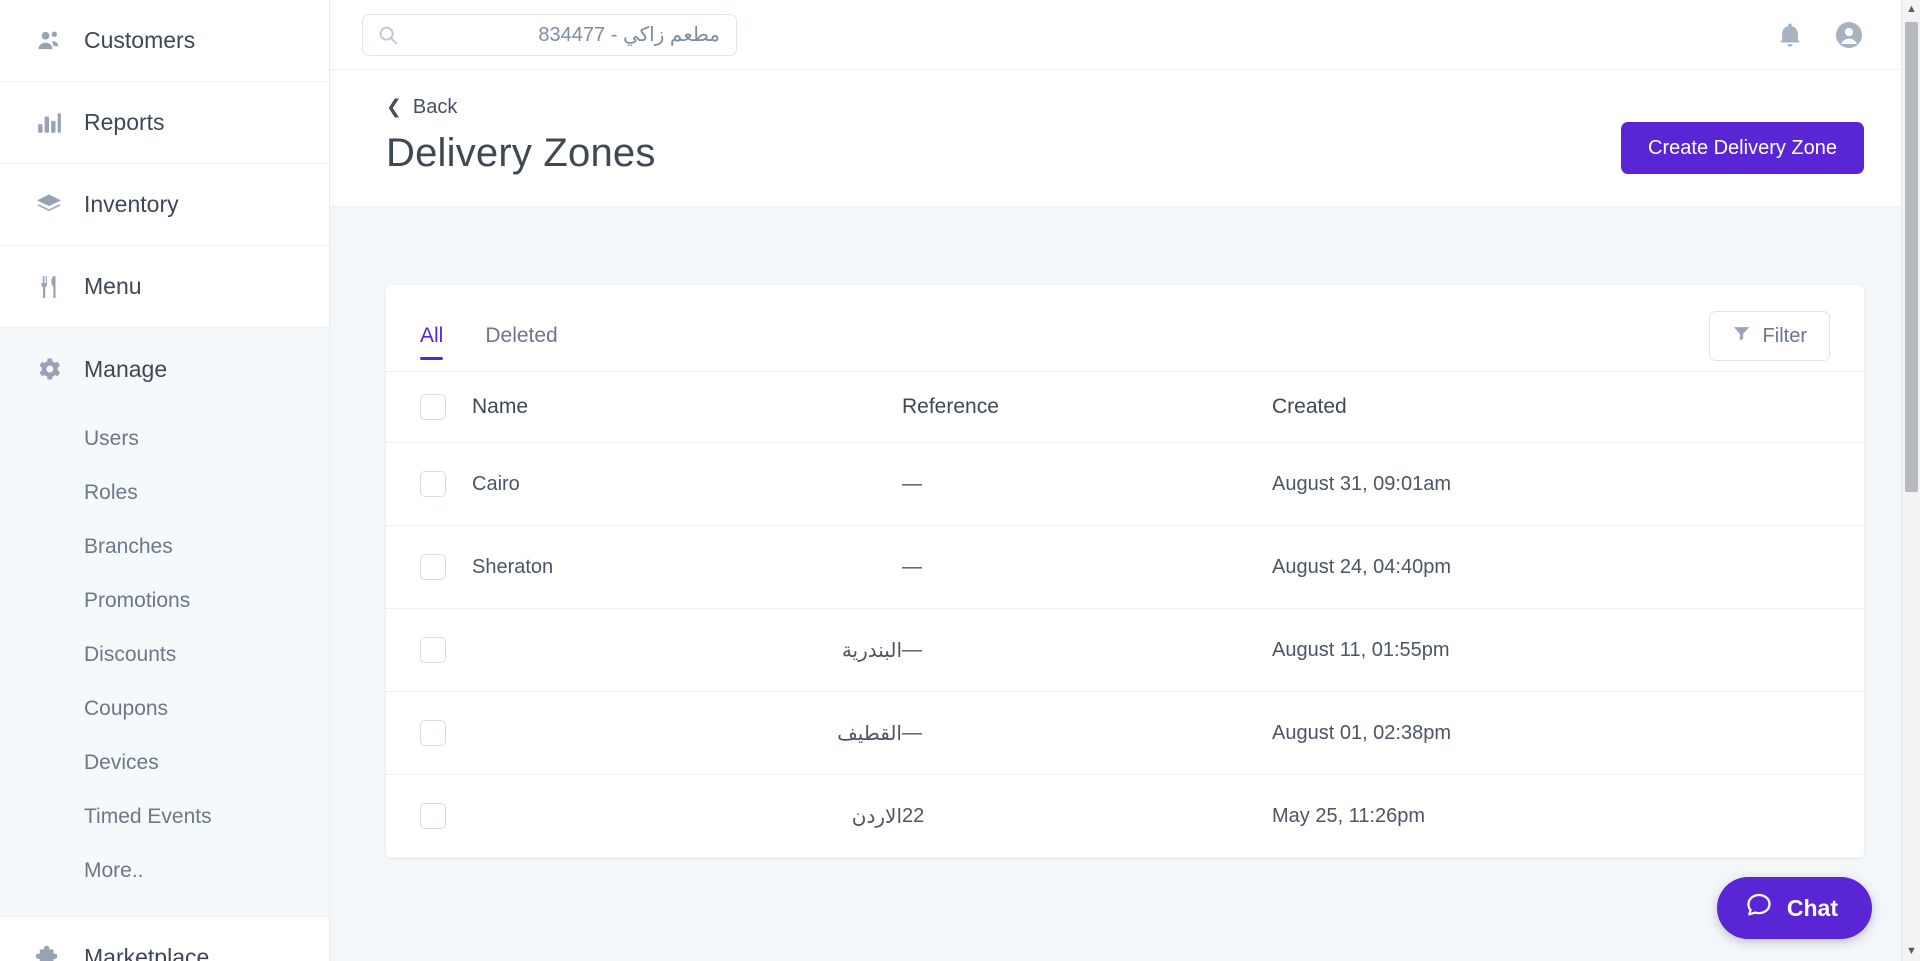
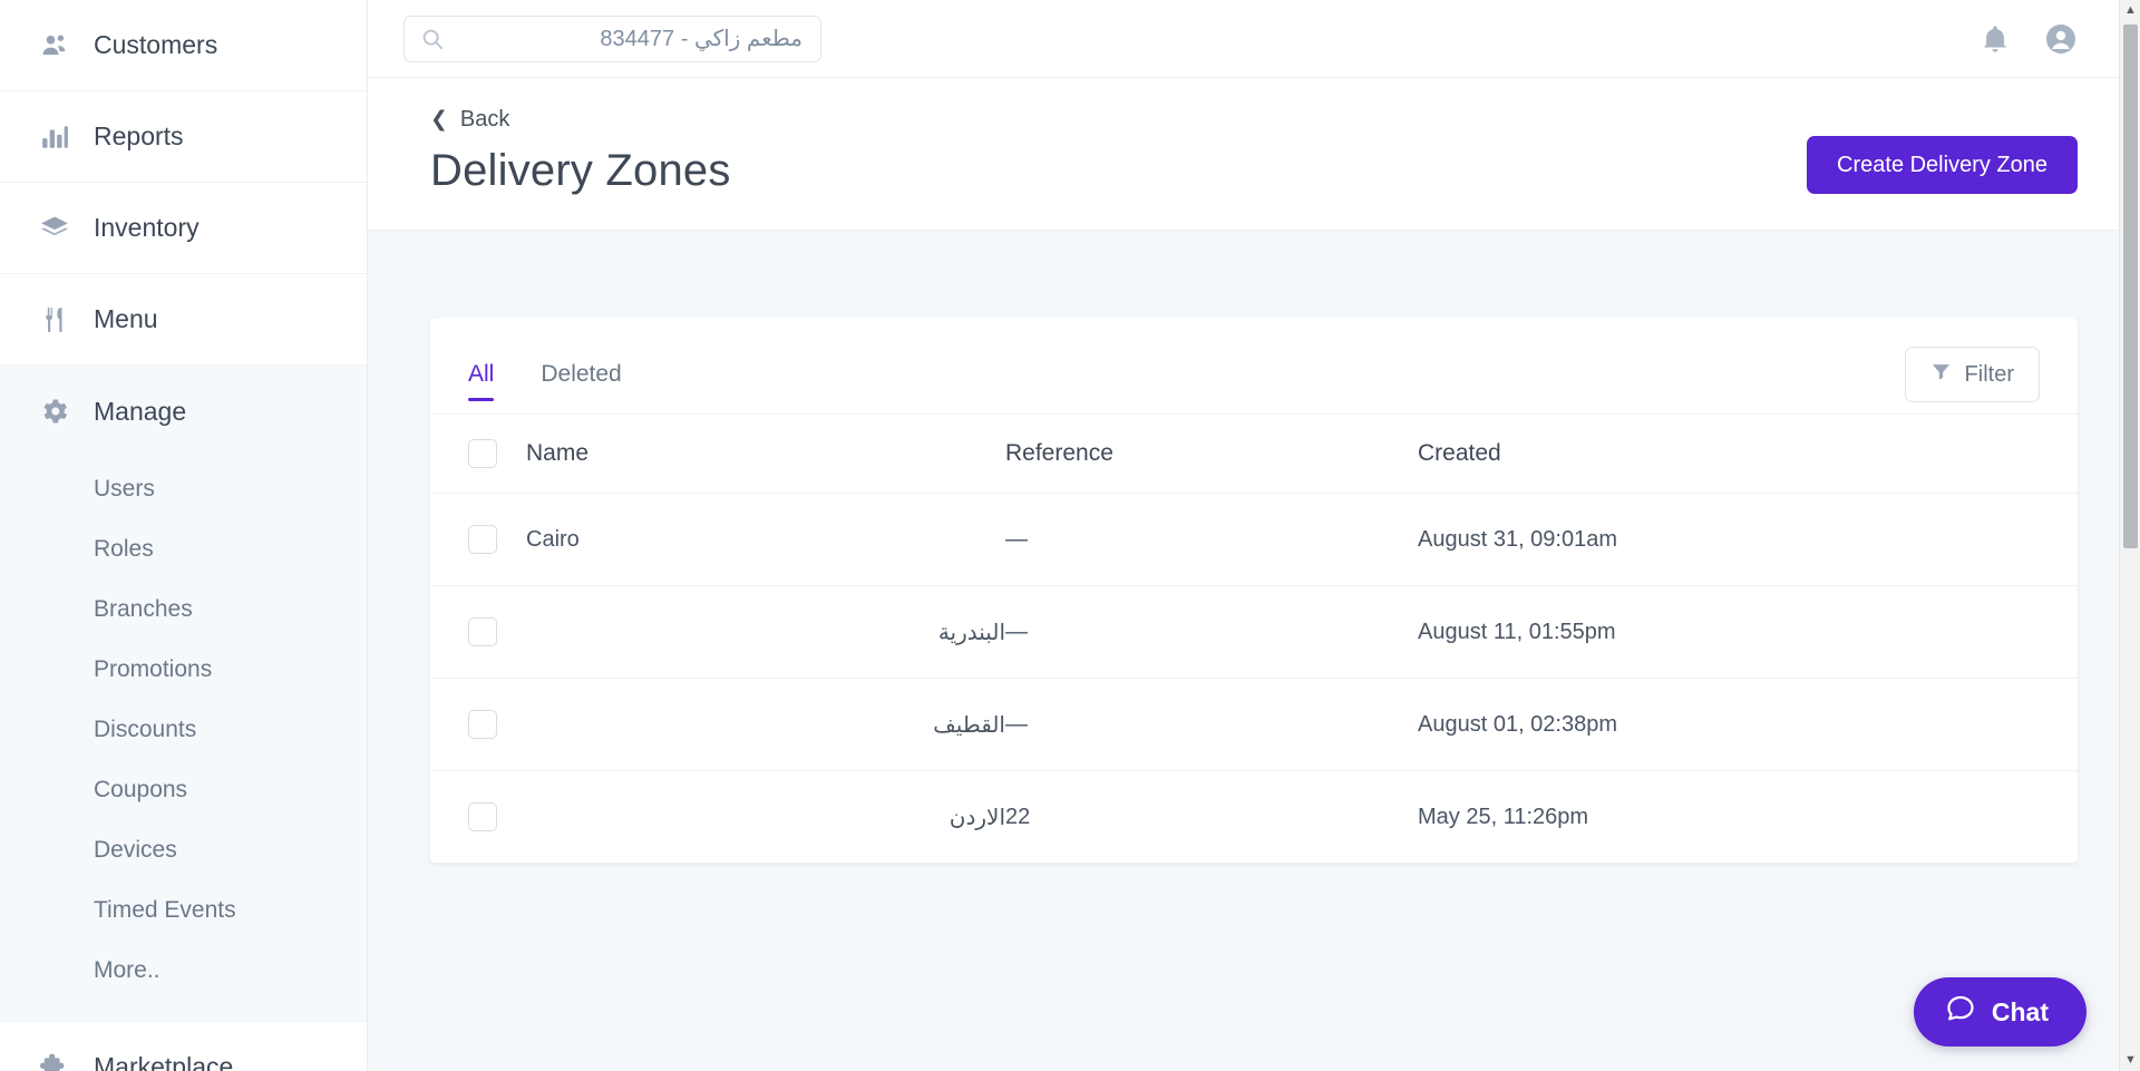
  Customers
  Reports
  Inventory
  Menu
  Manage
  Users
  Roles
  Branches
  Promotions
  Discounts
  Coupons
  Devices
  Timed Events
  More..
  Marketplace
  ❮
  Back
  Delivery Zones
  Create Delivery Zone
  All
  Deleted
  Filter
  	Name	Reference	Created
  	Cairo	—	August 31, 09:01am
- 	Sheraton	—	August 24, 04:40pm
  	البندرية	—	August 11, 01:55pm
  	القطيف	—	August 01, 02:38pm
  	الاردن	22	May 25, 11:26pm
  Chat
  ▲
  ▼
